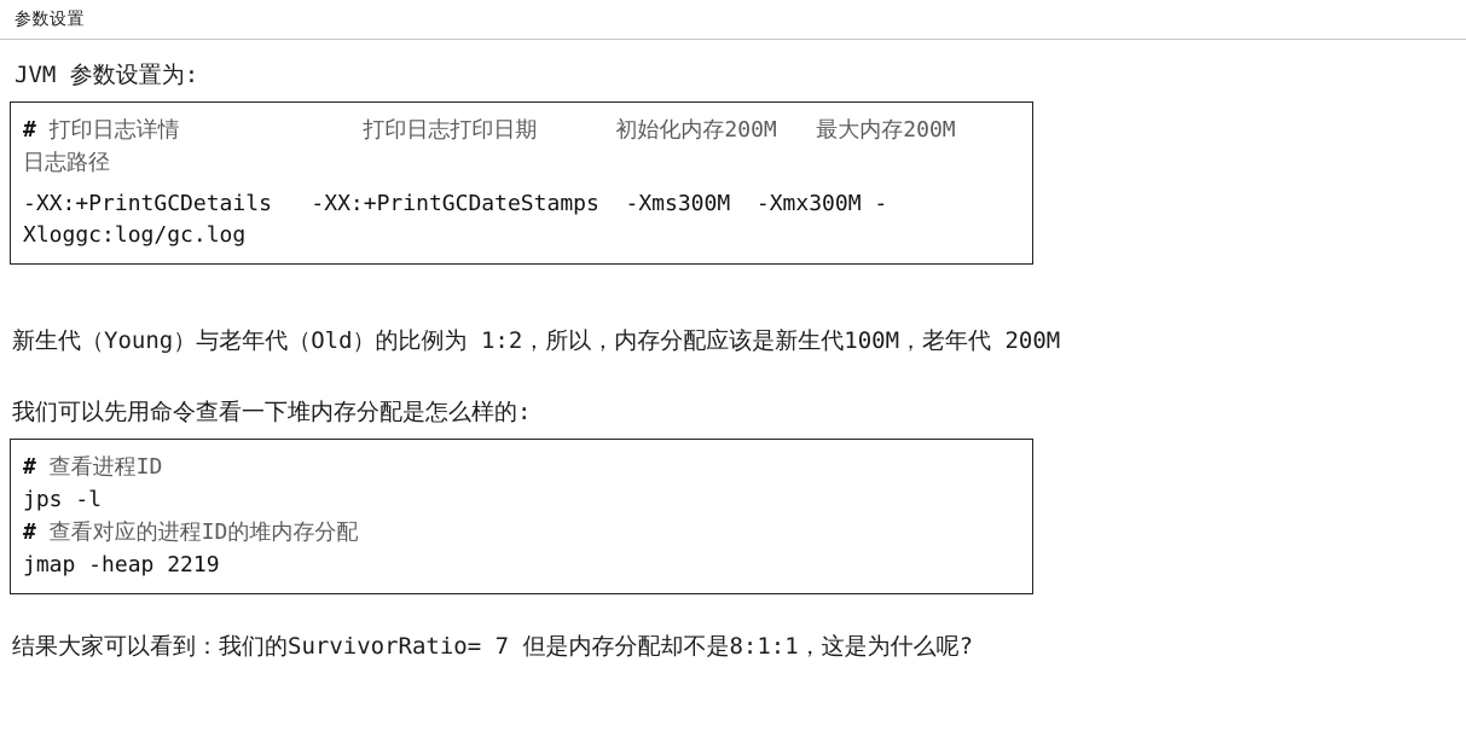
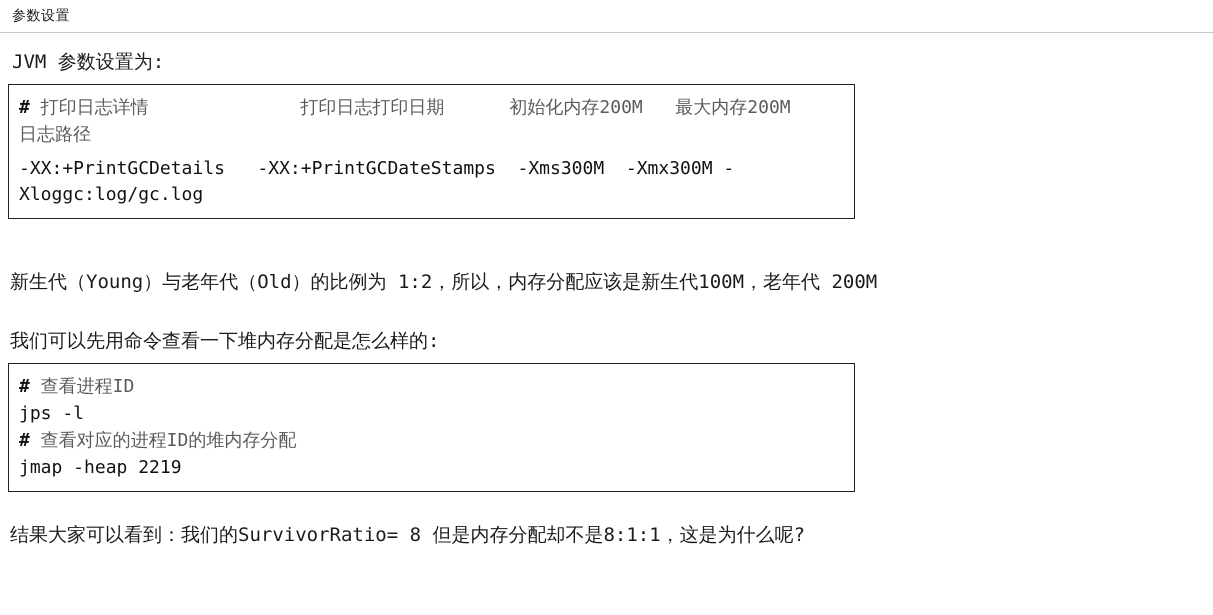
  参数设置
  JVM 参数设置为:
  # 打印日志详情 打印日志打印日期 初始化内存200M 最大内存200M 日志路径
  -XX:+PrintGCDetails -XX:+PrintGCDateStamps -Xms300M -Xmx300M -Xloggc:log/gc.log
  新生代（Young）与老年代（Old）的比例为 1:2，所以，内存分配应该是新生代100M，老年代 200M
  我们可以先用命令查看一下堆内存分配是怎么样的:
  # 查看进程ID
  jps -l
  # 查看对应的进程ID的堆内存分配
  jmap -heap 2219
- 结果大家可以看到：我们的SurvivorRatio= 7 但是内存分配却不是8:1:1，这是为什么呢?
+ 结果大家可以看到：我们的SurvivorRatio= 8 但是内存分配却不是8:1:1，这是为什么呢?
